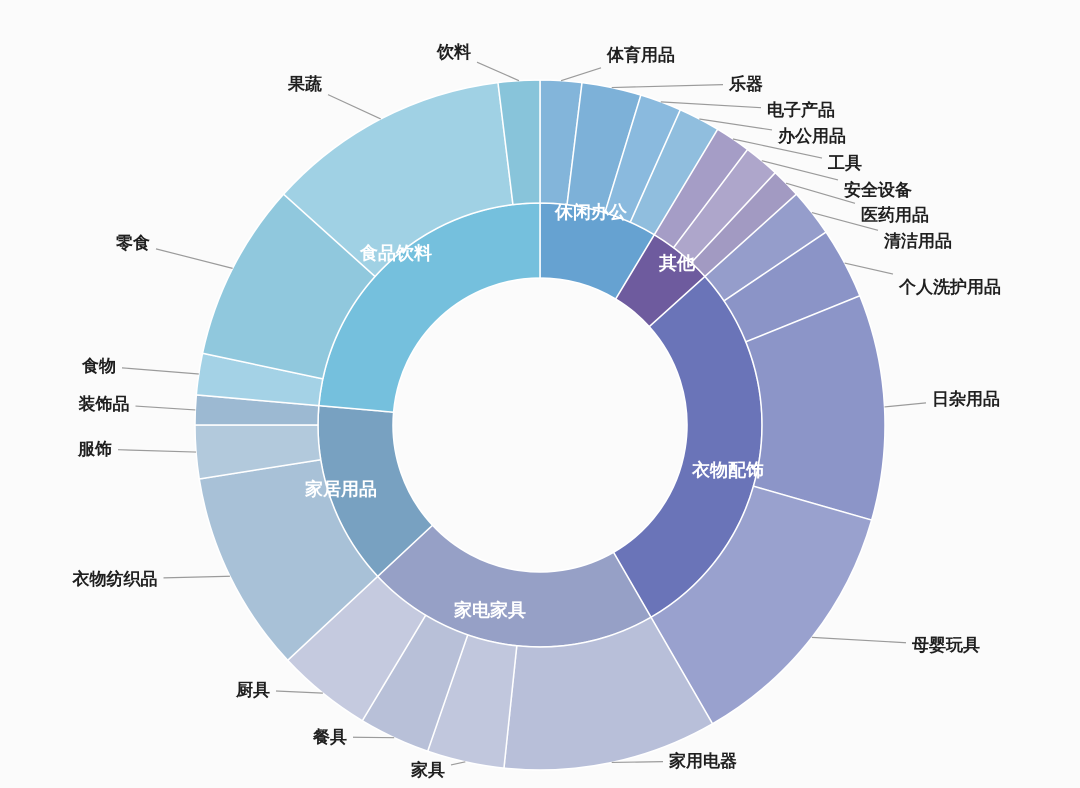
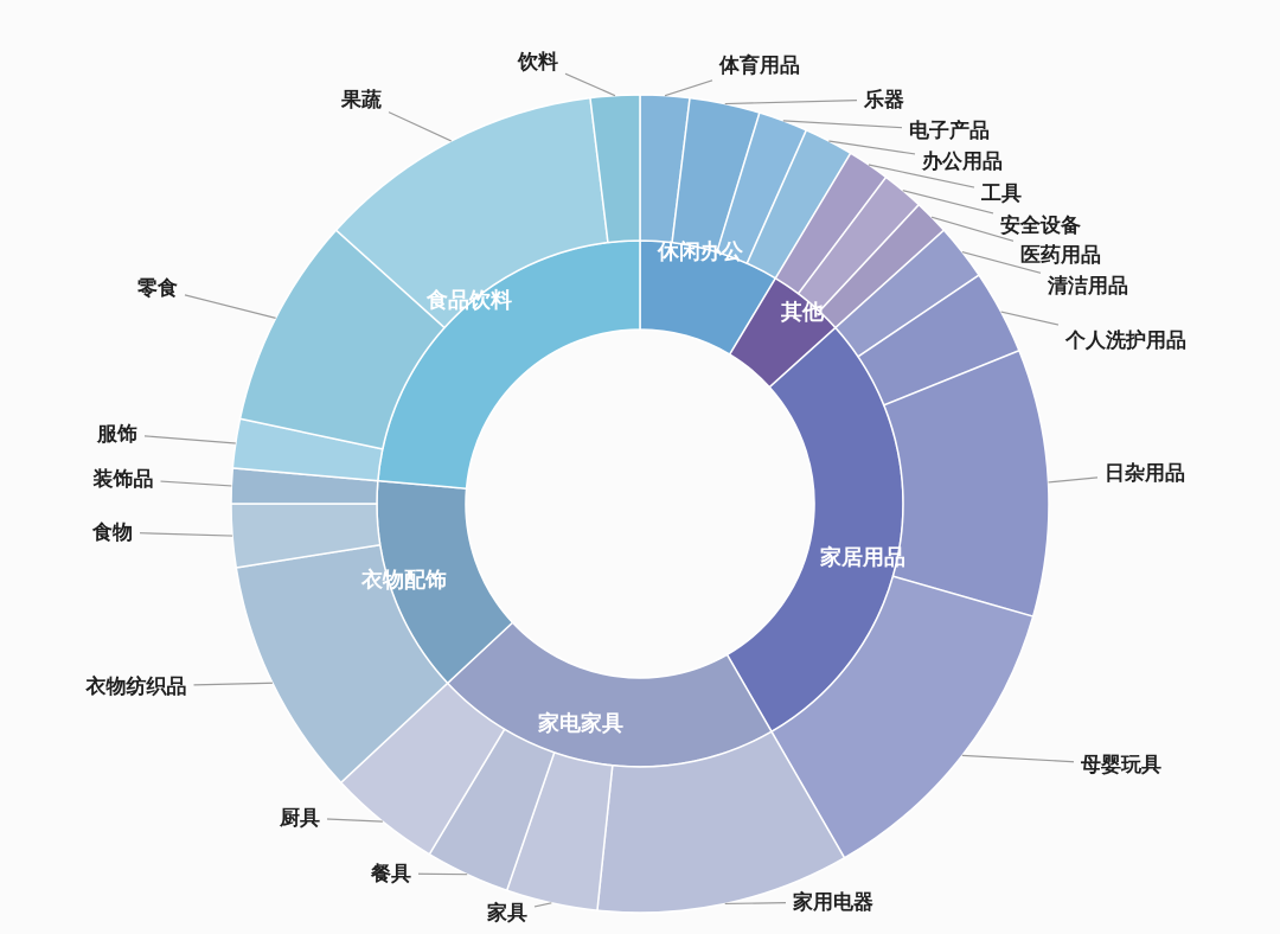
  体育用品
  乐器
  电子产品
  办公用品
  工具
  安全设备
  医药用品
  清洁用品
  个人洗护用品
  日杂用品
  母婴玩具
  家用电器
  家具
  餐具
  厨具
  衣物纺织品
- 服饰
+ 食物
  装饰品
- 食物
+ 服饰
  零食
  果蔬
  饮料
  休闲办公
  其他
- 衣物配饰
+ 家居用品
  家电家具
- 家居用品
+ 衣物配饰
  食品饮料
